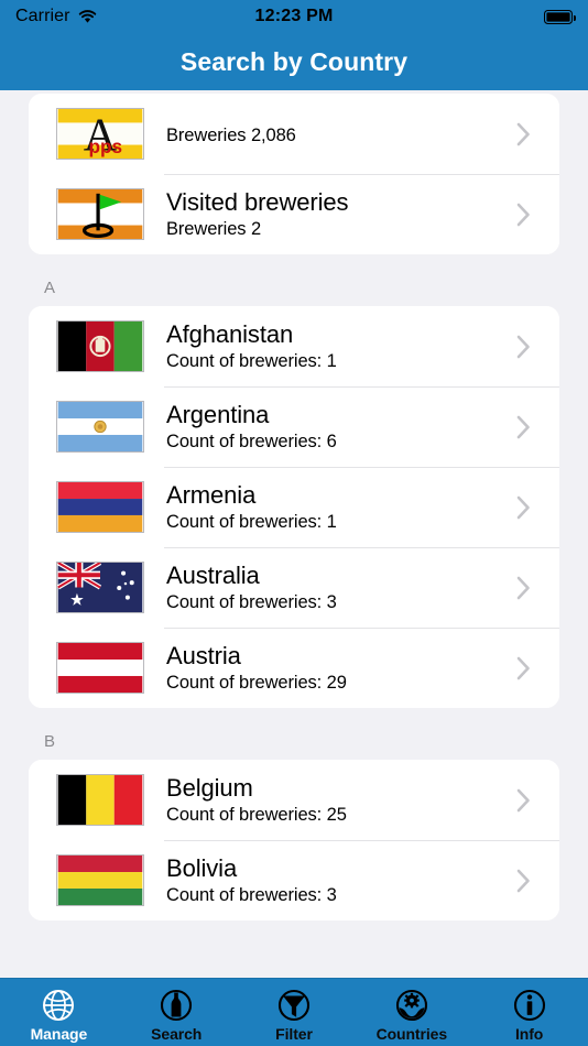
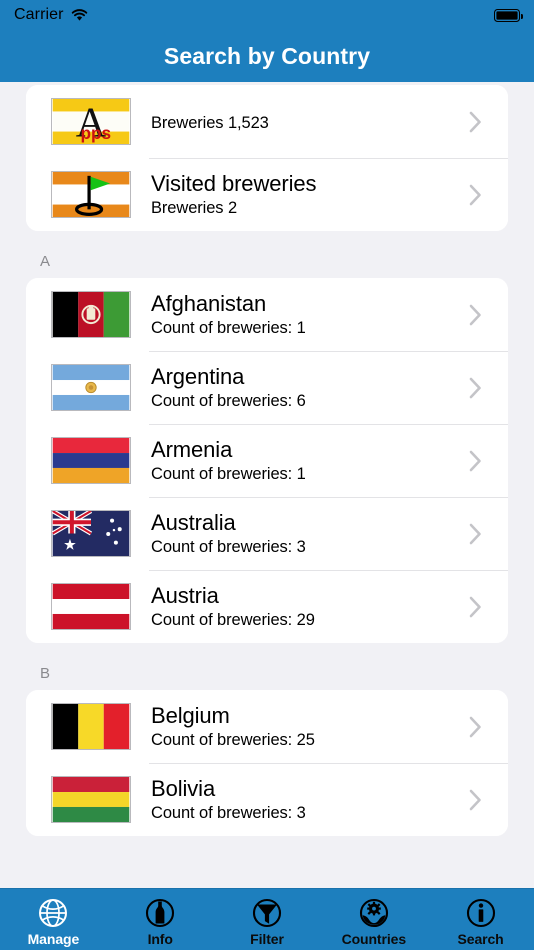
  Carrier
- 12:23 PM
  Search by Country
  A
  pps
- Breweries 2,086
+ Breweries 1,523
  Visited breweries
  Breweries 2
  A
  Afghanistan
  Count of breweries: 1
  Argentina
  Count of breweries: 6
  Armenia
  Count of breweries: 1
  Australia
  Count of breweries: 3
  Austria
  Count of breweries: 29
  B
  Belgium
  Count of breweries: 25
  Bolivia
  Count of breweries: 3
  Manage
- Search
+ Info
  Filter
  Countries
- Info
+ Search
